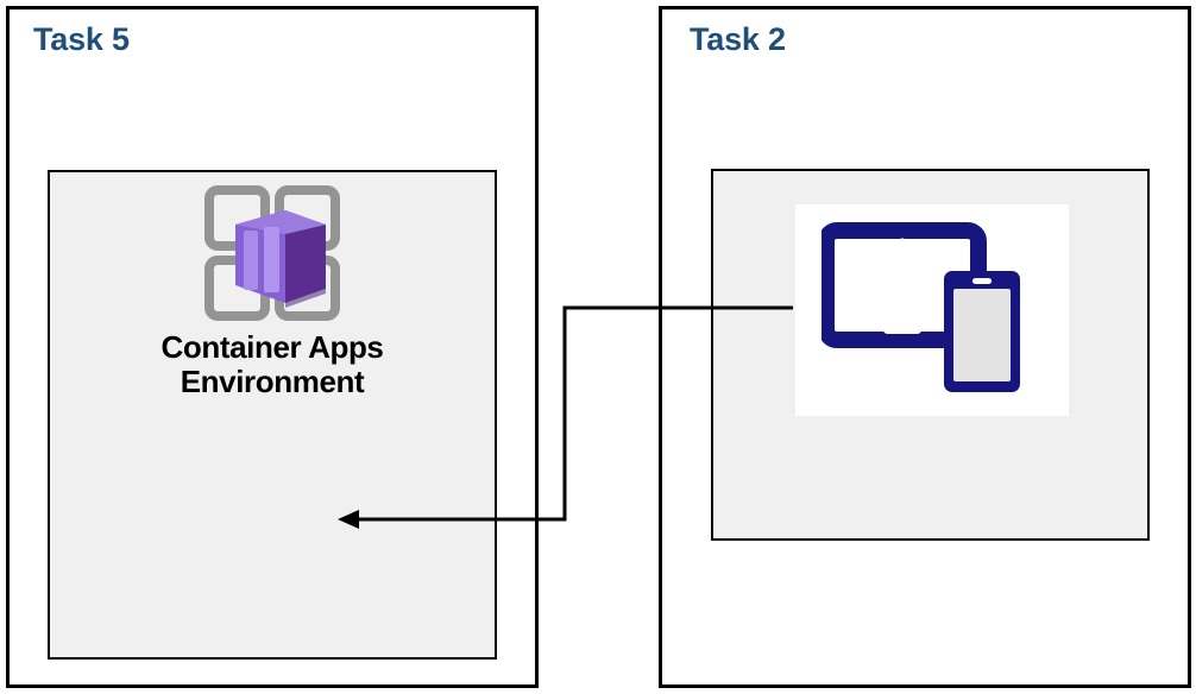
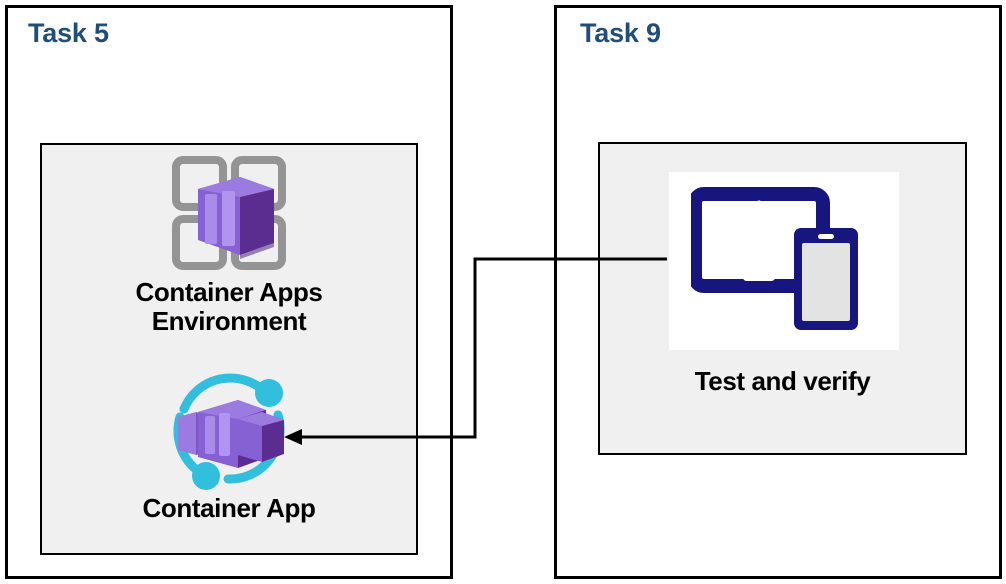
  Task 5
  Container Apps
  Environment
+ Container App
- Task 2
+ Task 9
+ Test and verify
